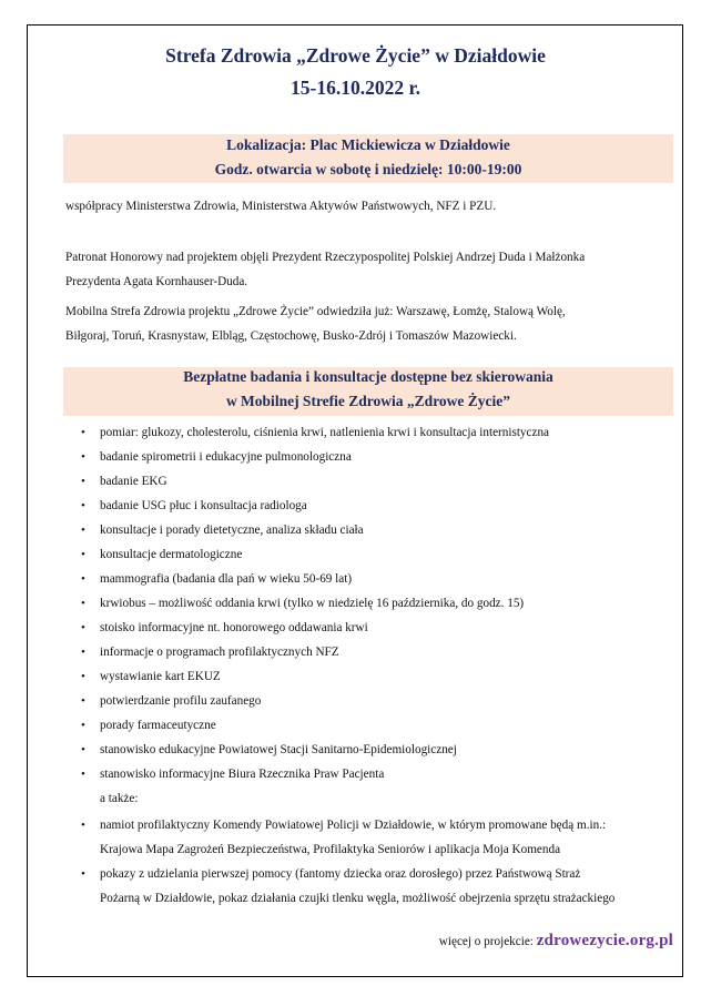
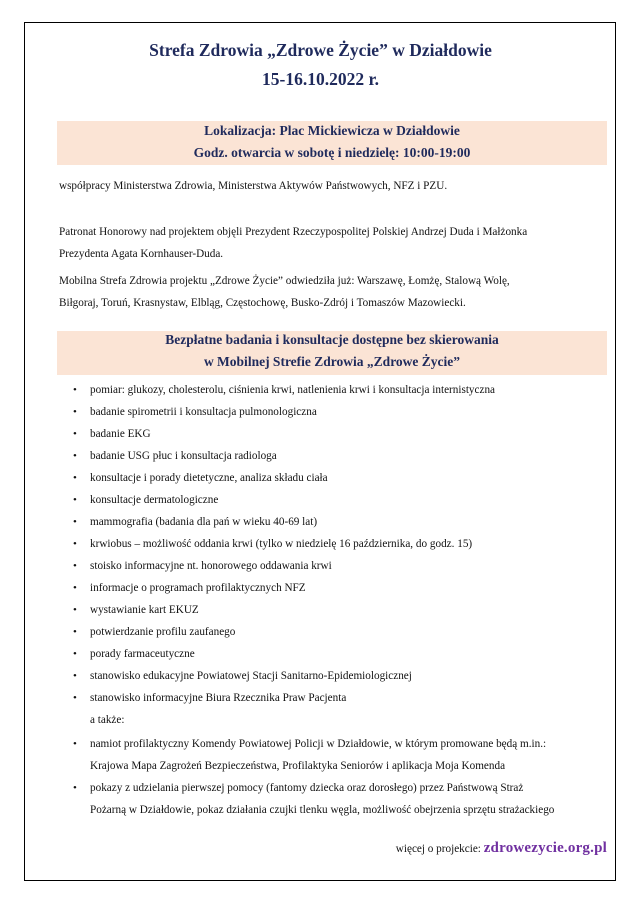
  Strefa Zdrowia „Zdrowe Życie” w Działdowie
  15-16.10.2022 r.
  Lokalizacja: Plac Mickiewicza w Działdowie
  Godz. otwarcia w sobotę i niedzielę: 10:00-19:00
  współpracy Ministerstwa Zdrowia, Ministerstwa Aktywów Państwowych, NFZ i PZU.
  Patronat Honorowy nad projektem objęli Prezydent Rzeczypospolitej Polskiej Andrzej Duda i Małżonka
  Prezydenta Agata Kornhauser-Duda.
  Mobilna Strefa Zdrowia projektu „Zdrowe Życie” odwiedziła już: Warszawę, Łomżę, Stalową Wolę,
  Biłgoraj, Toruń, Krasnystaw, Elbląg, Częstochowę, Busko-Zdrój i Tomaszów Mazowiecki.
  Bezpłatne badania i konsultacje dostępne bez skierowania
  w Mobilnej Strefie Zdrowia „Zdrowe Życie”
  •
  pomiar: glukozy, cholesterolu, ciśnienia krwi, natlenienia krwi i konsultacja internistyczna
  •
- badanie spirometrii i edukacyjne pulmonologiczna
+ badanie spirometrii i konsultacja pulmonologiczna
  •
  badanie EKG
  •
  badanie USG płuc i konsultacja radiologa
  •
  konsultacje i porady dietetyczne, analiza składu ciała
  •
  konsultacje dermatologiczne
  •
- mammografia (badania dla pań w wieku 50-69 lat)
+ mammografia (badania dla pań w wieku 40-69 lat)
  •
  krwiobus – możliwość oddania krwi (tylko w niedzielę 16 października, do godz. 15)
  •
  stoisko informacyjne nt. honorowego oddawania krwi
  •
  informacje o programach profilaktycznych NFZ
  •
  wystawianie kart EKUZ
  •
  potwierdzanie profilu zaufanego
  •
  porady farmaceutyczne
  •
  stanowisko edukacyjne Powiatowej Stacji Sanitarno-Epidemiologicznej
  •
  stanowisko informacyjne Biura Rzecznika Praw Pacjenta
  a także:
  •
  namiot profilaktyczny Komendy Powiatowej Policji w Działdowie, w którym promowane będą m.in.:
  Krajowa Mapa Zagrożeń Bezpieczeństwa, Profilaktyka Seniorów i aplikacja Moja Komenda
  •
  pokazy z udzielania pierwszej pomocy (fantomy dziecka oraz dorosłego) przez Państwową Straż
  Pożarną w Działdowie, pokaz działania czujki tlenku węgla, możliwość obejrzenia sprzętu strażackiego
  więcej o projekcie: zdrowezycie.org.pl
